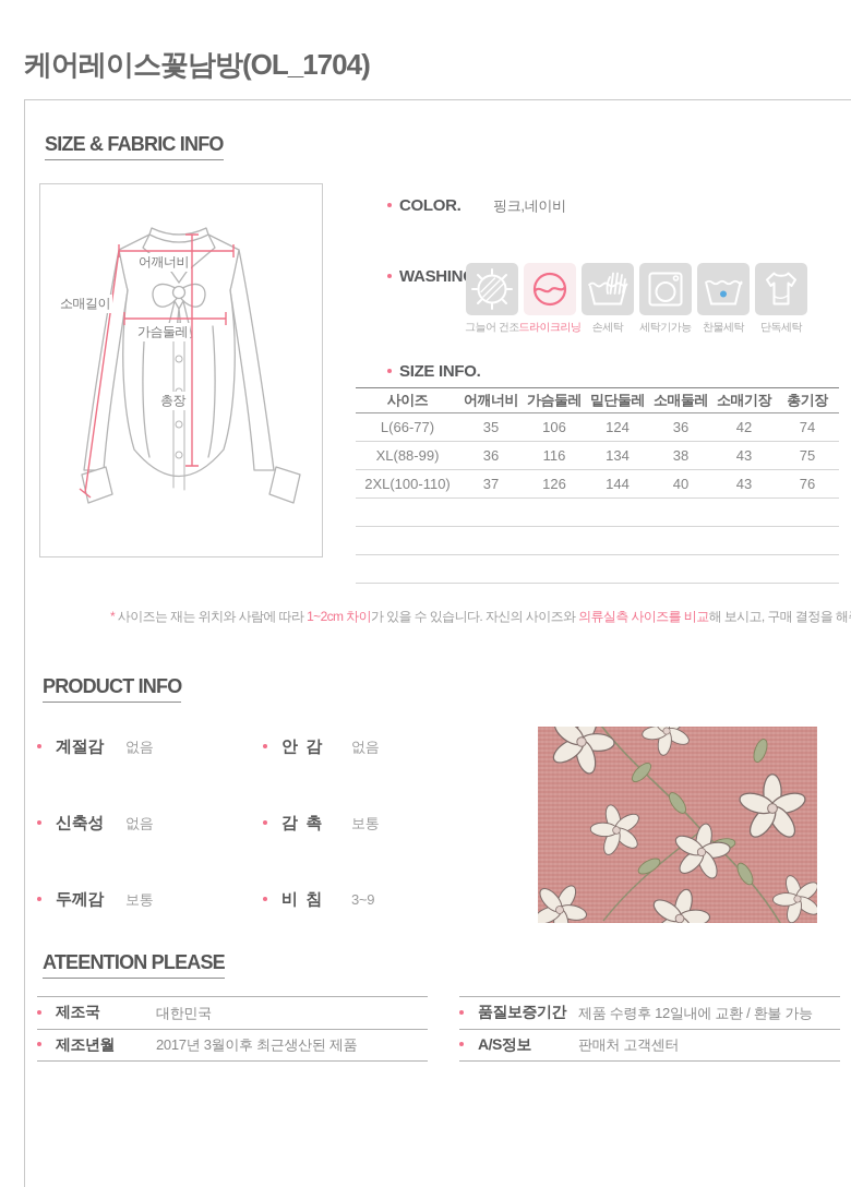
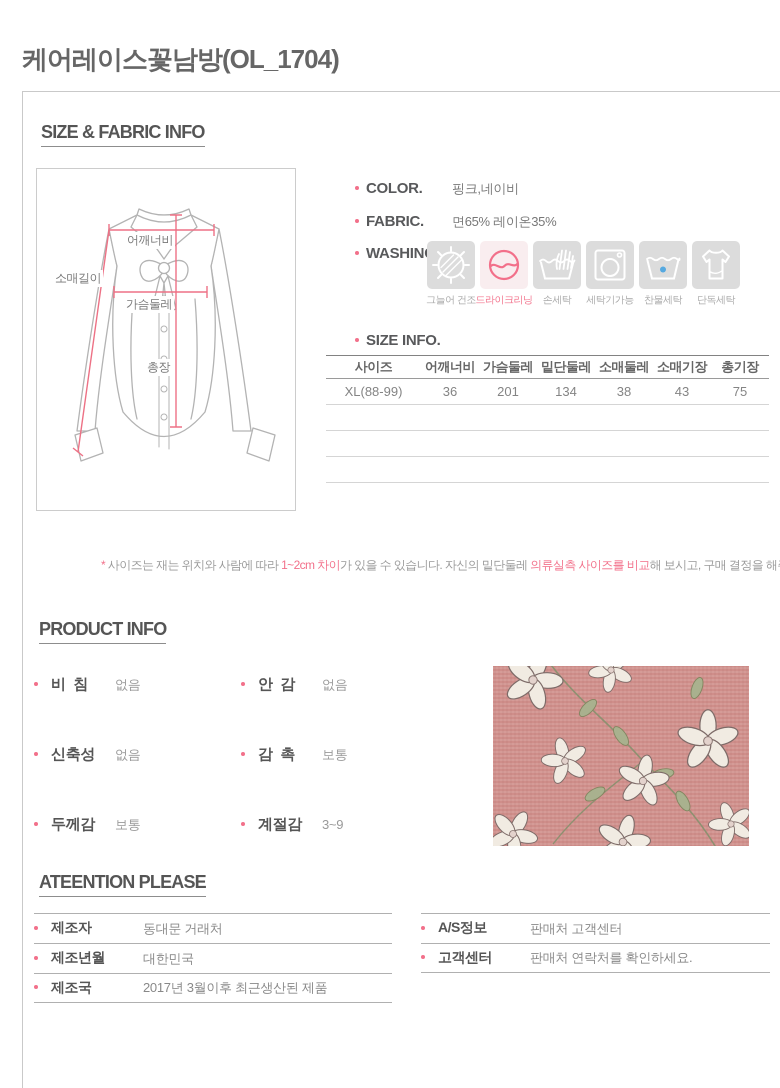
  케어레이스꽃남방(OL_1704)
  SIZE & FABRIC INFO
  어깨너비
  소매길이
  가슴둘레
  총장
  COLOR. 핑크,네이비
+ FABRIC. 면65% 레이온35%
  WASHIN
  그늘어 건조
  드라이크리닝
  손세탁
  세탁기가능
  찬물세탁
  단독세탁
  SIZE INFO.
  사이즈	어깨너비	가슴둘레	밑단둘레	소매둘레	소매기장	총기장
- L(66-77)	35	106	124	36	42	74
- XL(88-99)	36	116	134	38	43	75
+ XL(88-99)	36	201	134	38	43	75
- 2XL(100-110)	37	126	144	40	43	76
- * 사이즈는 재는 위치와 사람에 따라 1~2cm 차이가 있을 수 있습니다. 자신의 사이즈와 의류실측 사이즈를 비교해 보시고, 구매 결정을 해
+ * 사이즈는 재는 위치와 사람에 따라 1~2cm 차이가 있을 수 있습니다. 자신의 밑단둘레 의류실측 사이즈를 비교해 보시고, 구매 결정을 해
  PRODUCT INFO
- 계절감 없음
+ 비 침 없음
  안 감 없음
  신축성 없음
  감 촉 보통
  두께감 보통
- 비 침 3~9
+ 계절감 3~9
  ATEENTION PLEASE
+ 제조자
+ 동대문 거래처
- 제조국
+ 제조년월
  대한민국
- 제조년월
+ 제조국
  2017년 3월이후 최근생산된 제품
- 품질보증기간
- 제품 수령후 12일내에 교환 / 환불 가능
  A/S정보
  판매처 고객센터
+ 고객센터
+ 판매처 연락처를 확인하세요.
